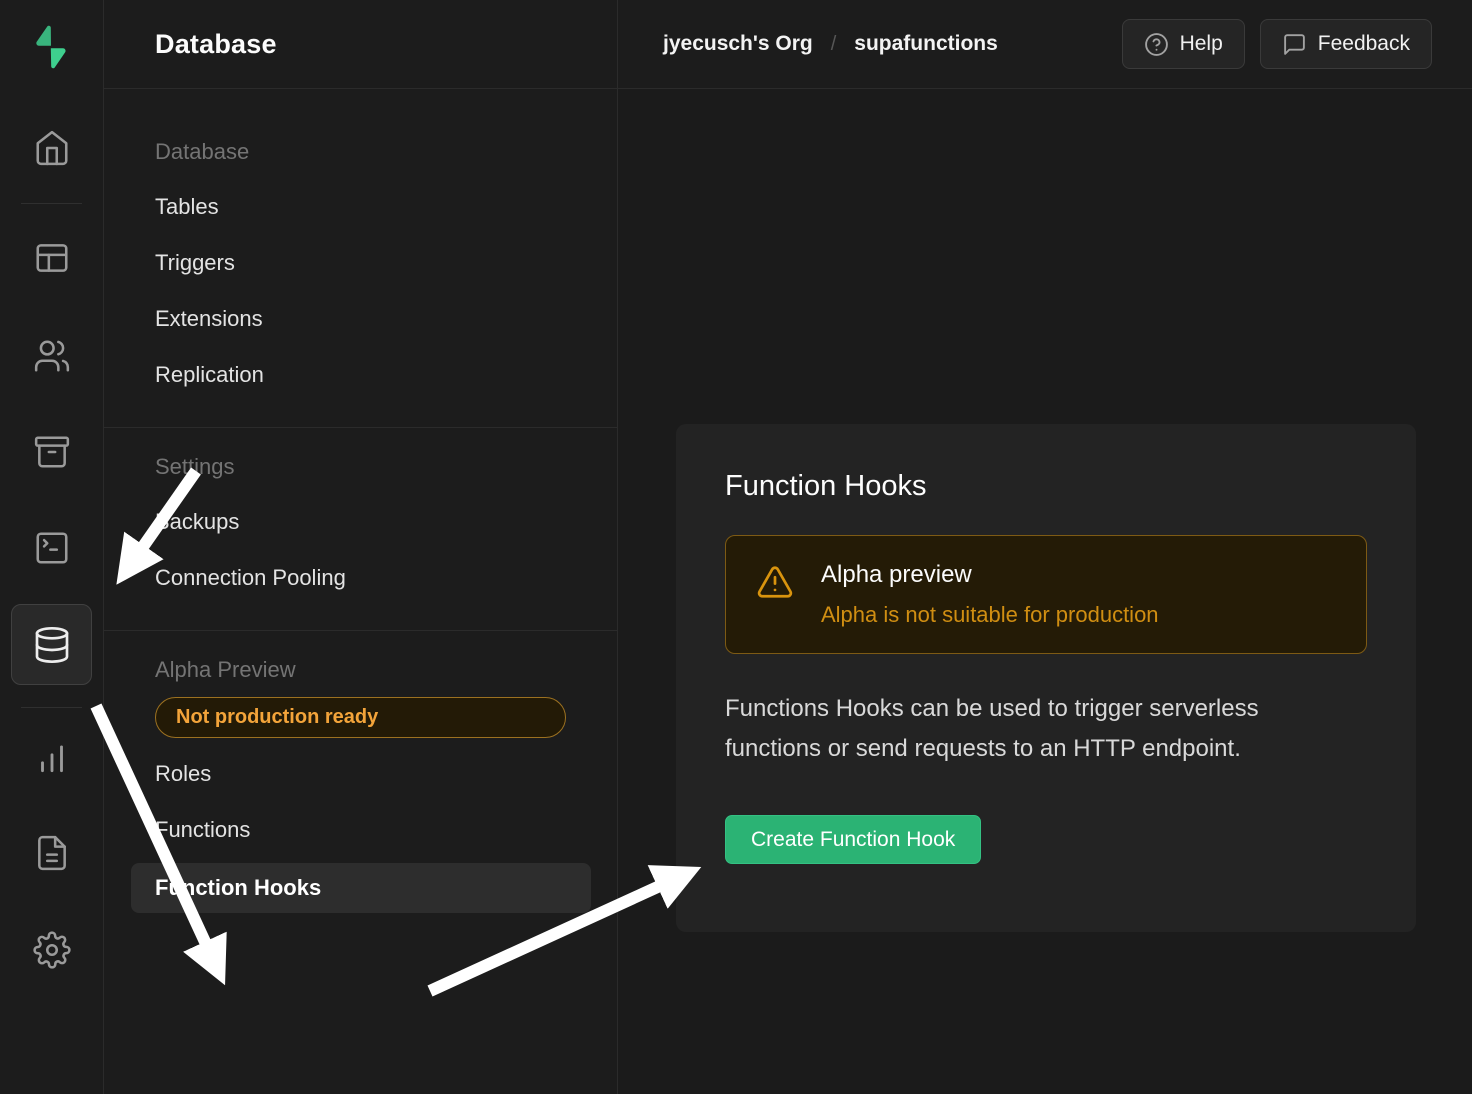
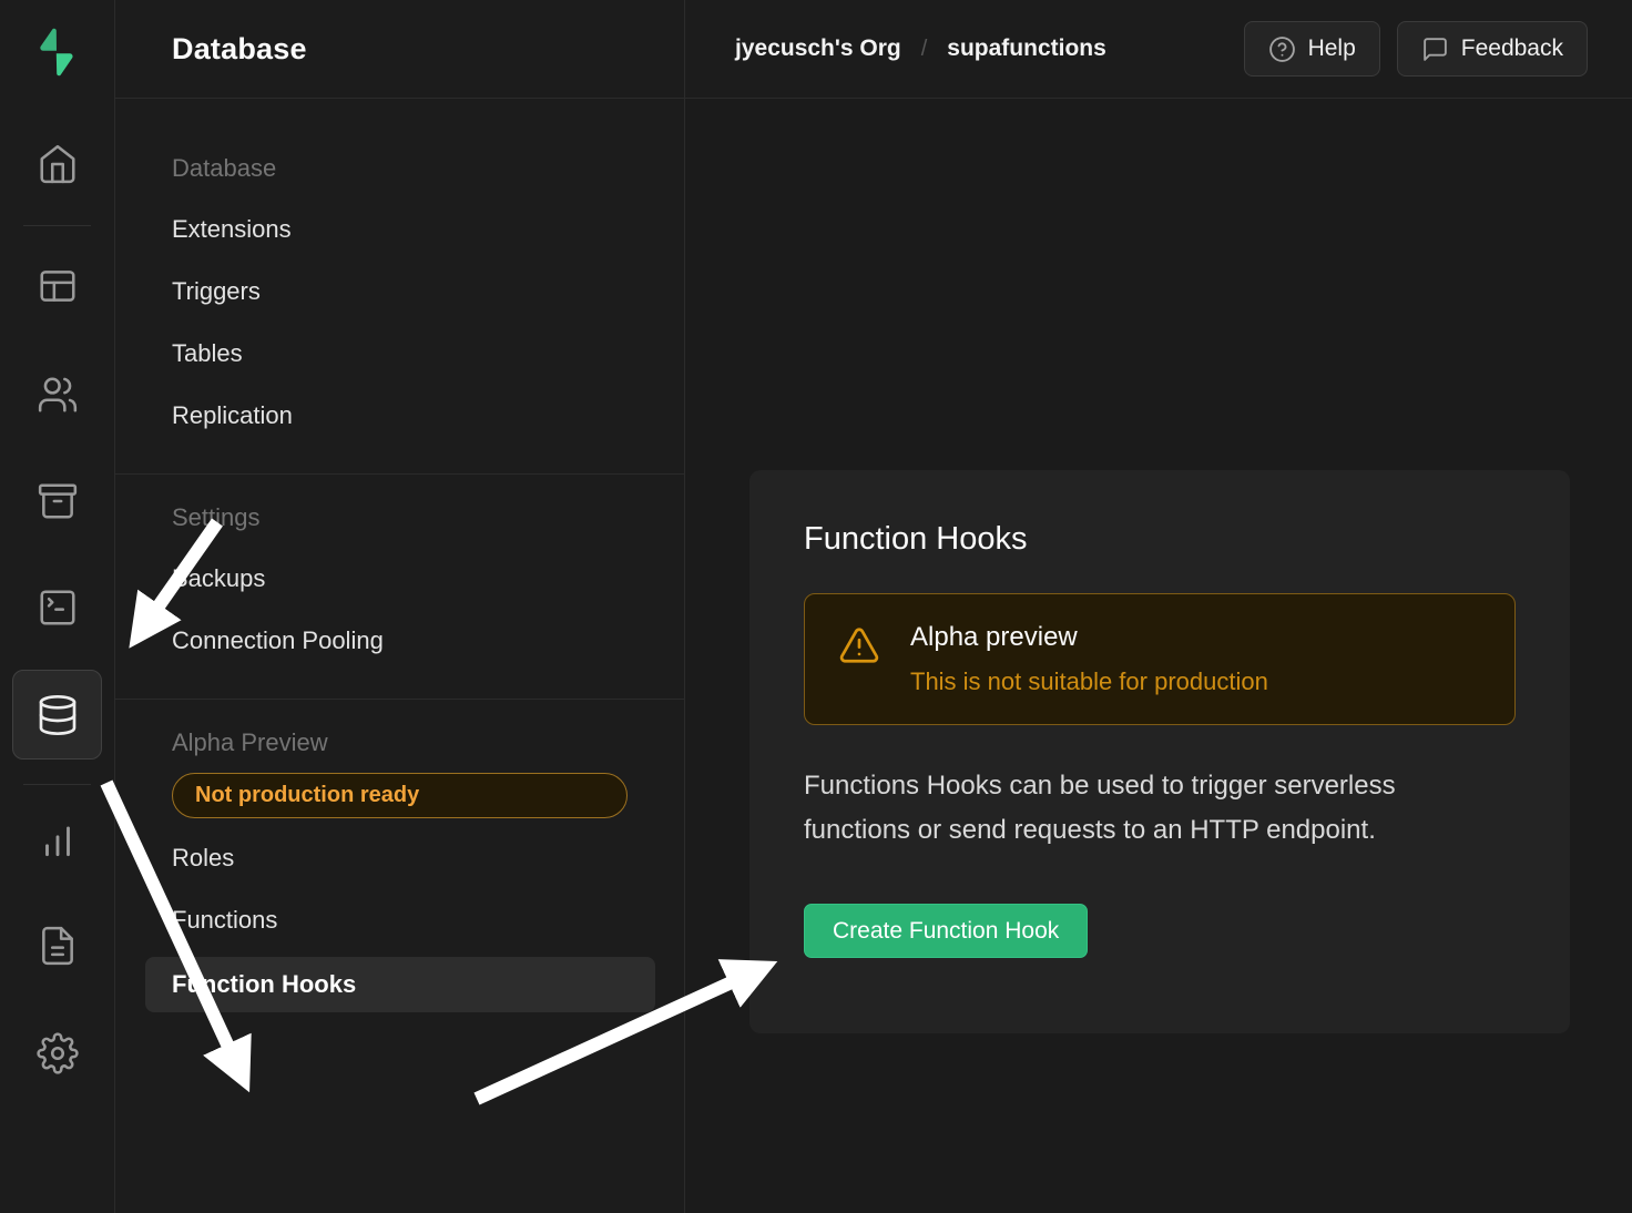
  Database
  Database
- Tables
+ Extensions
  Triggers
- Extensions
+ Tables
  Replication
  Settings
  ackups
  Connection Pooling
  Alpha Preview
  Not production ready
  Roles
  Functions
  Fnction Hooks
  jyecusch's Org
  /
  supafunctions
  Help
  Feedback
  Function Hooks
  Alpha preview
- Alpha is not suitable for production
+ This is not suitable for production
  Functions Hooks can be used to trigger serverless functions or send requests to an HTTP endpoint.
  Create Function Hook
